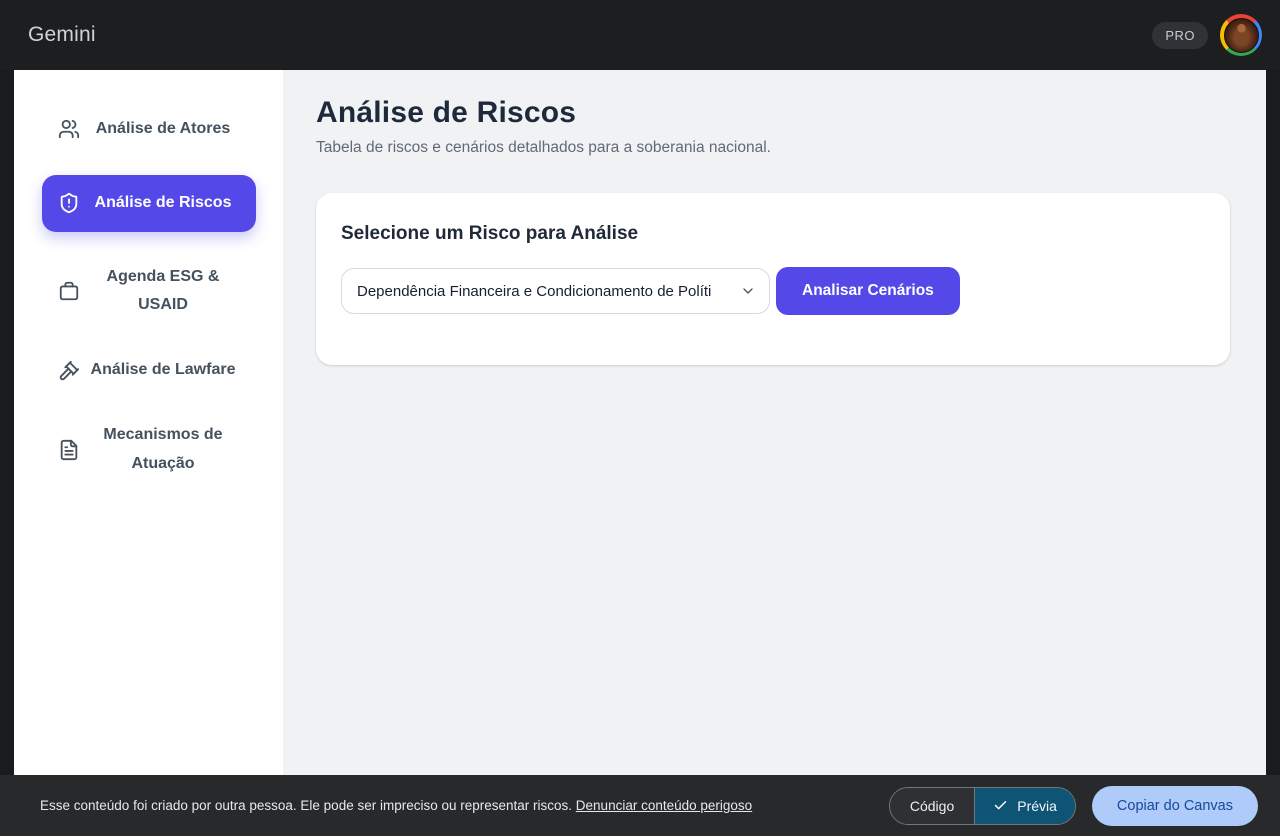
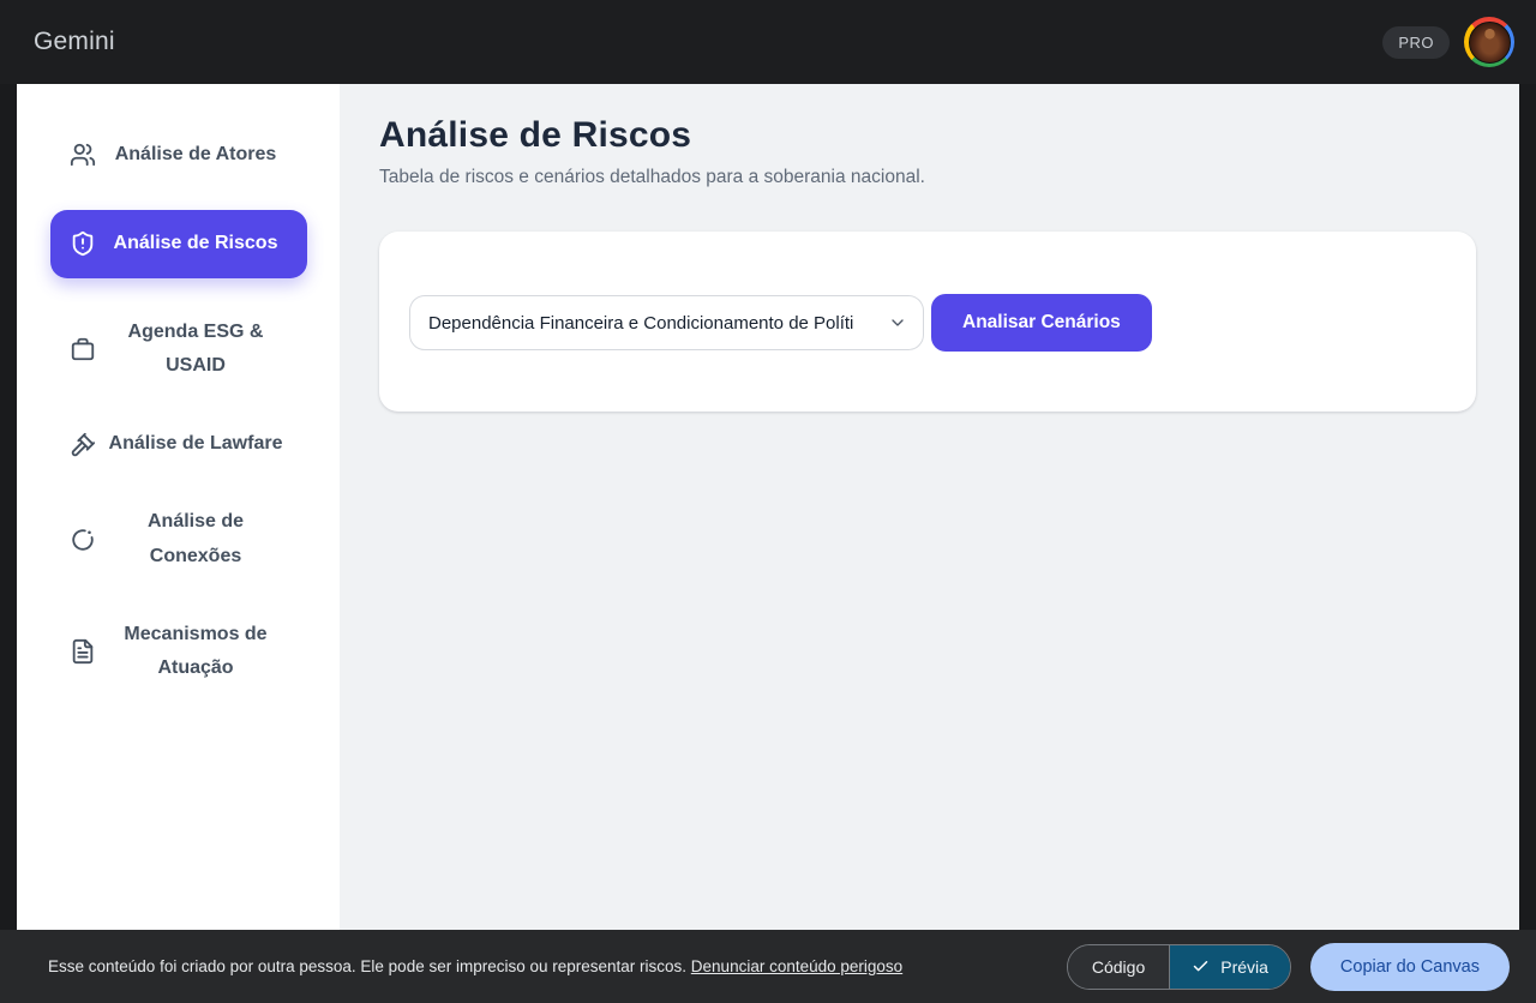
  Gemini
  PRO
  Análise de Atores
  Análise de Riscos
  Agenda ESG & USAID
  Análise de Lawfare
+ Análise de Conexões
  Mecanismos de Atuação
  Análise de Riscos
  Tabela de riscos e cenários detalhados para a soberania nacional.
- Selecione um Risco para Análise
  Dependência Financeira e Condicionamento de Políti
  Analisar Cenários
  Esse conteúdo foi criado por outra pessoa. Ele pode ser impreciso ou representar riscos. Denunciar conteúdo perigoso
  Código
  Prévia
  Copiar do Canvas
